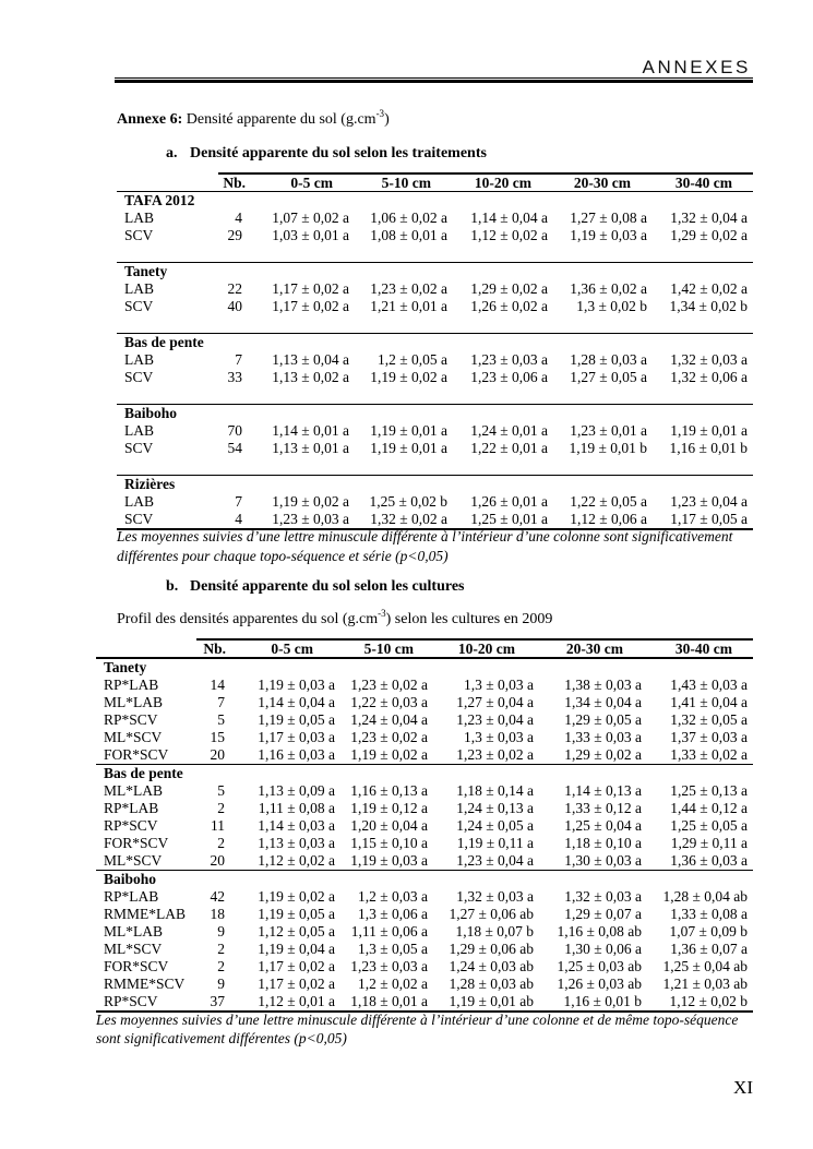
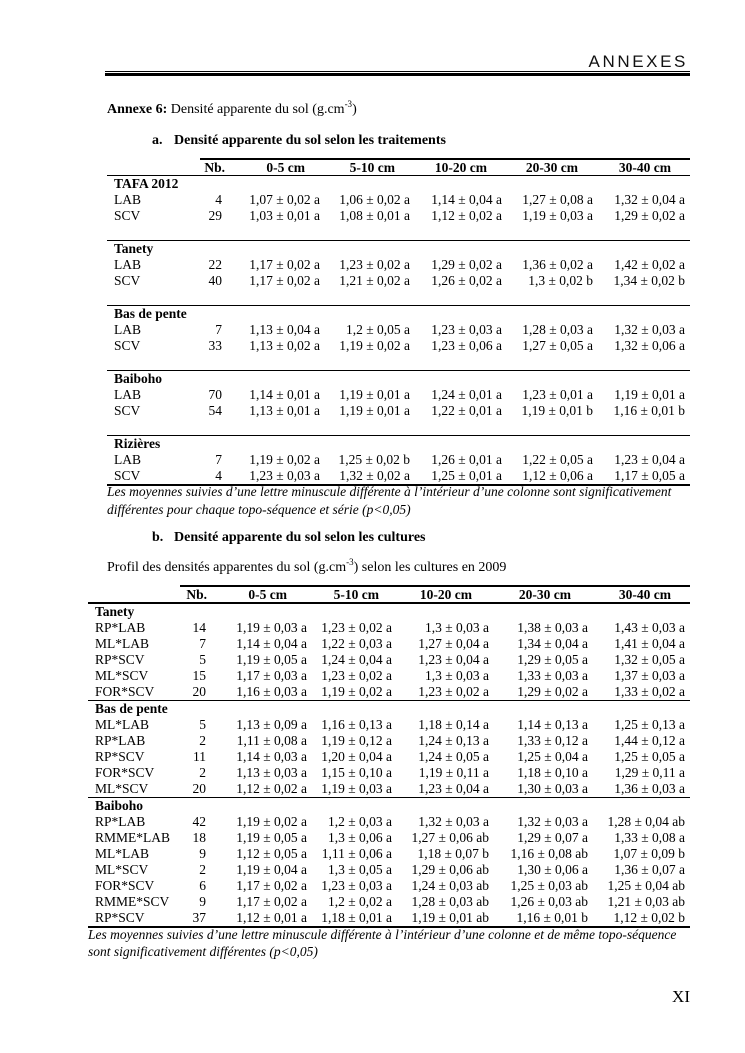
  ANNEXES
  Annexe 6: Densité apparente du sol (g.cm-3)
  a.
  Densité apparente du sol selon les traitements
  	Nb.	0-5 cm	5-10 cm	10-20 cm	20-30 cm	30-40 cm
  TAFA 2012
  LAB	4	1,07 ± 0,02 a	1,06 ± 0,02 a	1,14 ± 0,04 a	1,27 ± 0,08 a	1,32 ± 0,04 a
  SCV	29	1,03 ± 0,01 a	1,08 ± 0,01 a	1,12 ± 0,02 a	1,19 ± 0,03 a	1,29 ± 0,02 a
  Tanety
  LAB	22	1,17 ± 0,02 a	1,23 ± 0,02 a	1,29 ± 0,02 a	1,36 ± 0,02 a	1,42 ± 0,02 a
- SCV	40	1,17 ± 0,02 a	1,21 ± 0,01 a	1,26 ± 0,02 a	1,3 ± 0,02 b	1,34 ± 0,02 b
+ SCV	40	1,17 ± 0,02 a	1,21 ± 0,02 a	1,26 ± 0,02 a	1,3 ± 0,02 b	1,34 ± 0,02 b
  Bas de pente
  LAB	7	1,13 ± 0,04 a	1,2 ± 0,05 a	1,23 ± 0,03 a	1,28 ± 0,03 a	1,32 ± 0,03 a
  SCV	33	1,13 ± 0,02 a	1,19 ± 0,02 a	1,23 ± 0,06 a	1,27 ± 0,05 a	1,32 ± 0,06 a
  Baiboho
  LAB	70	1,14 ± 0,01 a	1,19 ± 0,01 a	1,24 ± 0,01 a	1,23 ± 0,01 a	1,19 ± 0,01 a
  SCV	54	1,13 ± 0,01 a	1,19 ± 0,01 a	1,22 ± 0,01 a	1,19 ± 0,01 b	1,16 ± 0,01 b
  Rizières
  LAB	7	1,19 ± 0,02 a	1,25 ± 0,02 b	1,26 ± 0,01 a	1,22 ± 0,05 a	1,23 ± 0,04 a
  SCV	4	1,23 ± 0,03 a	1,32 ± 0,02 a	1,25 ± 0,01 a	1,12 ± 0,06 a	1,17 ± 0,05 a
  Les moyennes suivies d’une lettre minuscule différente à l’intérieur d’une colonne sont significativement différentes pour chaque topo-séquence et série (p<0,05)
  b.
  Densité apparente du sol selon les cultures
  Profil des densités apparentes du sol (g.cm-3) selon les cultures en 2009
  	Nb.	0-5 cm	5-10 cm	10-20 cm	20-30 cm	30-40 cm
  Tanety
  RP*LAB	14	1,19 ± 0,03 a	1,23 ± 0,02 a	1,3 ± 0,03 a	1,38 ± 0,03 a	1,43 ± 0,03 a
  ML*LAB	7	1,14 ± 0,04 a	1,22 ± 0,03 a	1,27 ± 0,04 a	1,34 ± 0,04 a	1,41 ± 0,04 a
  RP*SCV	5	1,19 ± 0,05 a	1,24 ± 0,04 a	1,23 ± 0,04 a	1,29 ± 0,05 a	1,32 ± 0,05 a
  ML*SCV	15	1,17 ± 0,03 a	1,23 ± 0,02 a	1,3 ± 0,03 a	1,33 ± 0,03 a	1,37 ± 0,03 a
  FOR*SCV	20	1,16 ± 0,03 a	1,19 ± 0,02 a	1,23 ± 0,02 a	1,29 ± 0,02 a	1,33 ± 0,02 a
  Bas de pente
  ML*LAB	5	1,13 ± 0,09 a	1,16 ± 0,13 a	1,18 ± 0,14 a	1,14 ± 0,13 a	1,25 ± 0,13 a
  RP*LAB	2	1,11 ± 0,08 a	1,19 ± 0,12 a	1,24 ± 0,13 a	1,33 ± 0,12 a	1,44 ± 0,12 a
  RP*SCV	11	1,14 ± 0,03 a	1,20 ± 0,04 a	1,24 ± 0,05 a	1,25 ± 0,04 a	1,25 ± 0,05 a
  FOR*SCV	2	1,13 ± 0,03 a	1,15 ± 0,10 a	1,19 ± 0,11 a	1,18 ± 0,10 a	1,29 ± 0,11 a
  ML*SCV	20	1,12 ± 0,02 a	1,19 ± 0,03 a	1,23 ± 0,04 a	1,30 ± 0,03 a	1,36 ± 0,03 a
  Baiboho
  RP*LAB	42	1,19 ± 0,02 a	1,2 ± 0,03 a	1,32 ± 0,03 a	1,32 ± 0,03 a	1,28 ± 0,04 ab
  RMME*LAB	18	1,19 ± 0,05 a	1,3 ± 0,06 a	1,27 ± 0,06 ab	1,29 ± 0,07 a	1,33 ± 0,08 a
  ML*LAB	9	1,12 ± 0,05 a	1,11 ± 0,06 a	1,18 ± 0,07 b	1,16 ± 0,08 ab	1,07 ± 0,09 b
  ML*SCV	2	1,19 ± 0,04 a	1,3 ± 0,05 a	1,29 ± 0,06 ab	1,30 ± 0,06 a	1,36 ± 0,07 a
- FOR*SCV	2	1,17 ± 0,02 a	1,23 ± 0,03 a	1,24 ± 0,03 ab	1,25 ± 0,03 ab	1,25 ± 0,04 ab
+ FOR*SCV	6	1,17 ± 0,02 a	1,23 ± 0,03 a	1,24 ± 0,03 ab	1,25 ± 0,03 ab	1,25 ± 0,04 ab
  RMME*SCV	9	1,17 ± 0,02 a	1,2 ± 0,02 a	1,28 ± 0,03 ab	1,26 ± 0,03 ab	1,21 ± 0,03 ab
  RP*SCV	37	1,12 ± 0,01 a	1,18 ± 0,01 a	1,19 ± 0,01 ab	1,16 ± 0,01 b	1,12 ± 0,02 b
  Les moyennes suivies d’une lettre minuscule différente à l’intérieur d’une colonne et de même topo-séquence sont significativement différentes (p<0,05)
  XI
